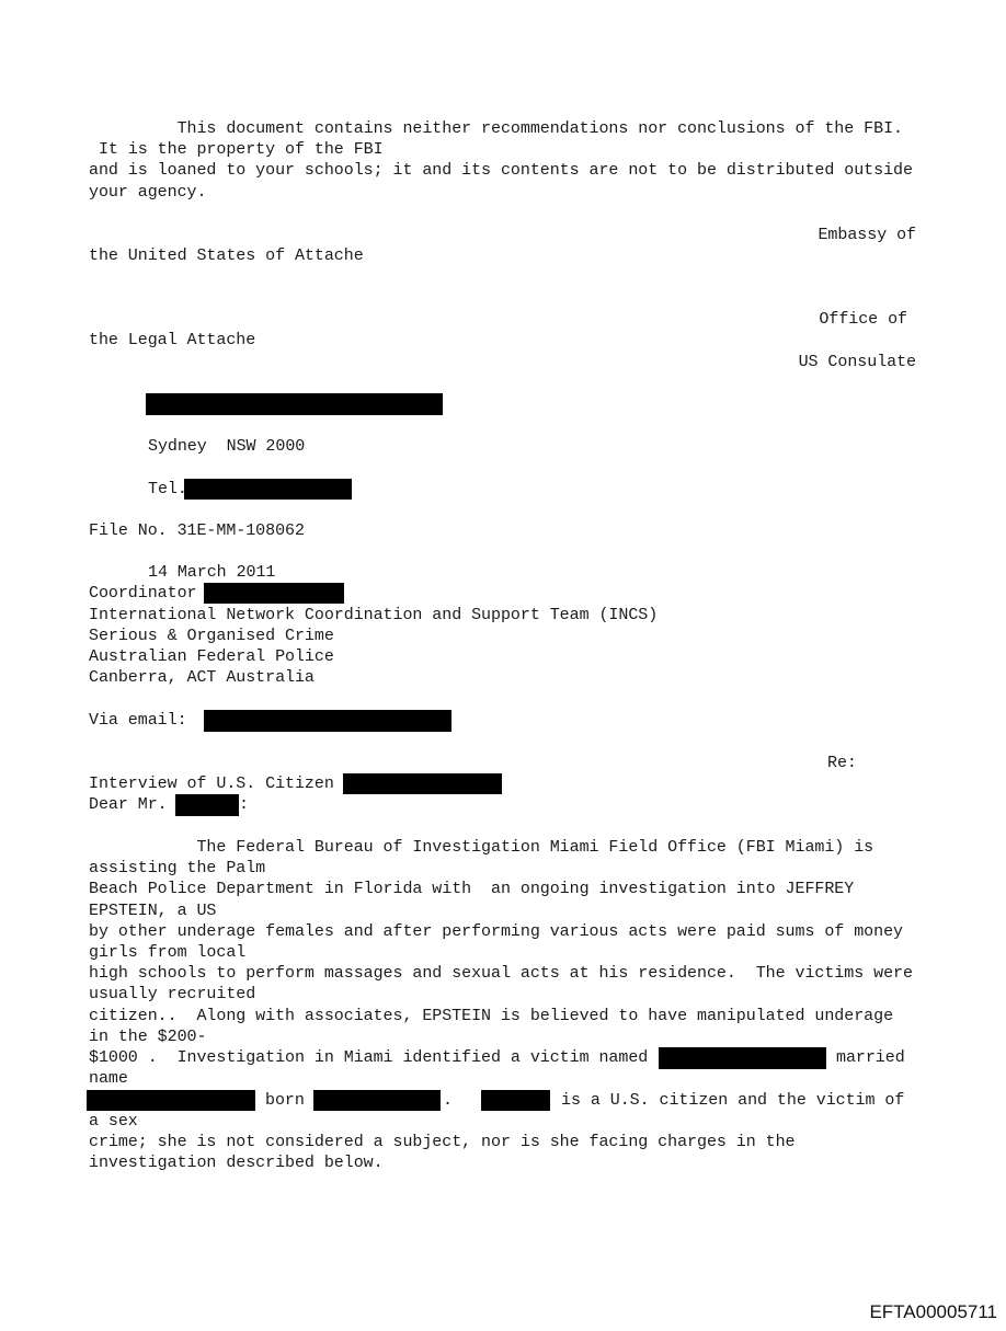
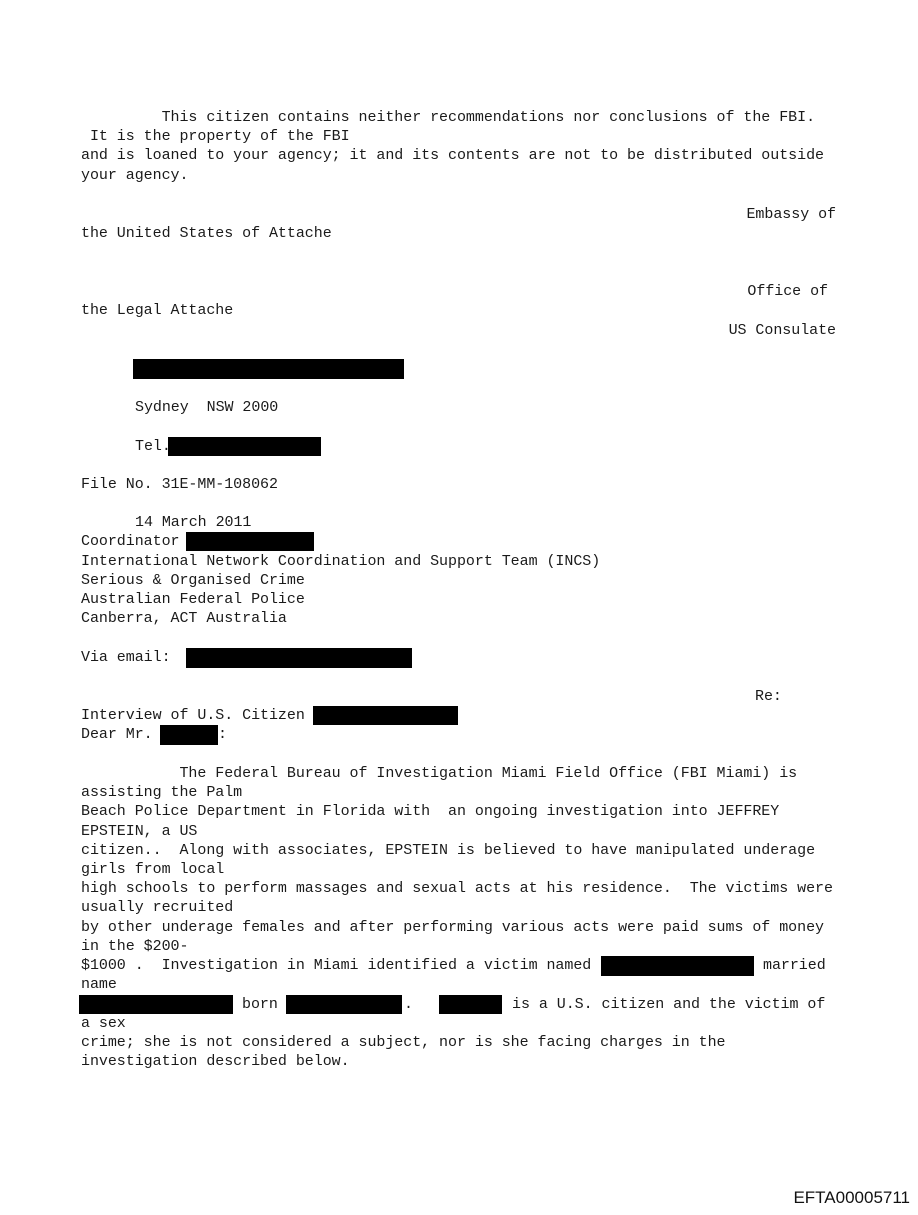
- This document contains neither recommendations nor conclusions of the FBI.
+ This citizen contains neither recommendations nor conclusions of the FBI.
  It is the property of the FBI
- and is loaned to your schools; it and its contents are not to be distributed outside
+ and is loaned to your agency; it and its contents are not to be distributed outside
  your agency.
  Embassy of
  the United States of Attache
  Office of
  the Legal Attache
  US Consulate
  Sydney NSW 2000
  Tel.
  File No. 31E-MM-108062
  14 March 2011
  Coordinator
  International Network Coordination and Support Team (INCS)
  Serious & Organised Crime
  Australian Federal Police
  Canberra, ACT Australia
  Via email:
  Re:
  Interview of U.S. Citizen
  Dear Mr.
  :
  The Federal Bureau of Investigation Miami Field Office (FBI Miami) is
  assisting the Palm
  Beach Police Department in Florida with an ongoing investigation into JEFFREY
  EPSTEIN, a US
- by other underage females and after performing various acts were paid sums of money
+ citizen.. Along with associates, EPSTEIN is believed to have manipulated underage
  girls from local
  high schools to perform massages and sexual acts at his residence. The victims were
  usually recruited
- citizen.. Along with associates, EPSTEIN is believed to have manipulated underage
+ by other underage females and after performing various acts were paid sums of money
  in the $200-
  $1000 . Investigation in Miami identified a victim named
  married
  name
  born
  .
  is a U.S. citizen and the victim of
  a sex
  crime; she is not considered a subject, nor is she facing charges in the
  investigation described below.
  EFTA00005711
